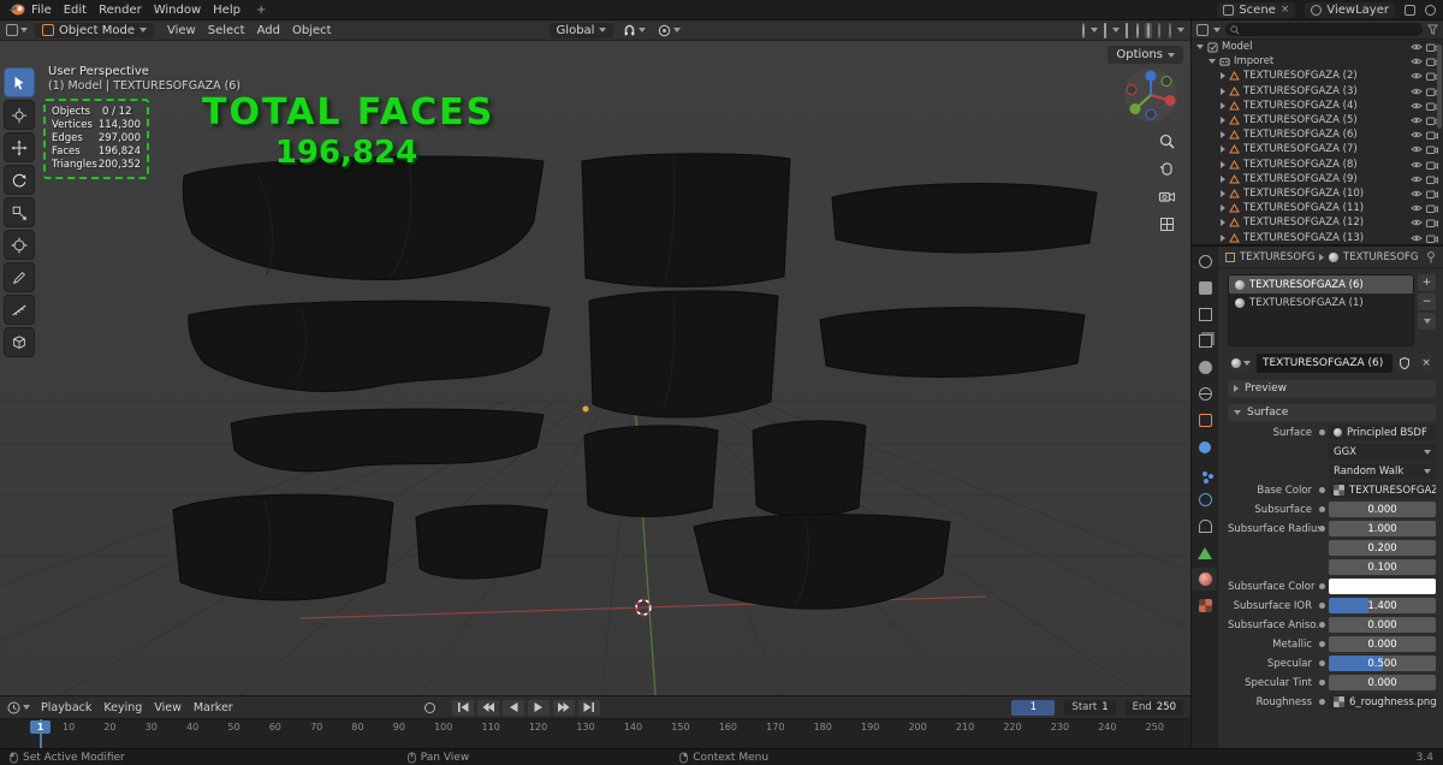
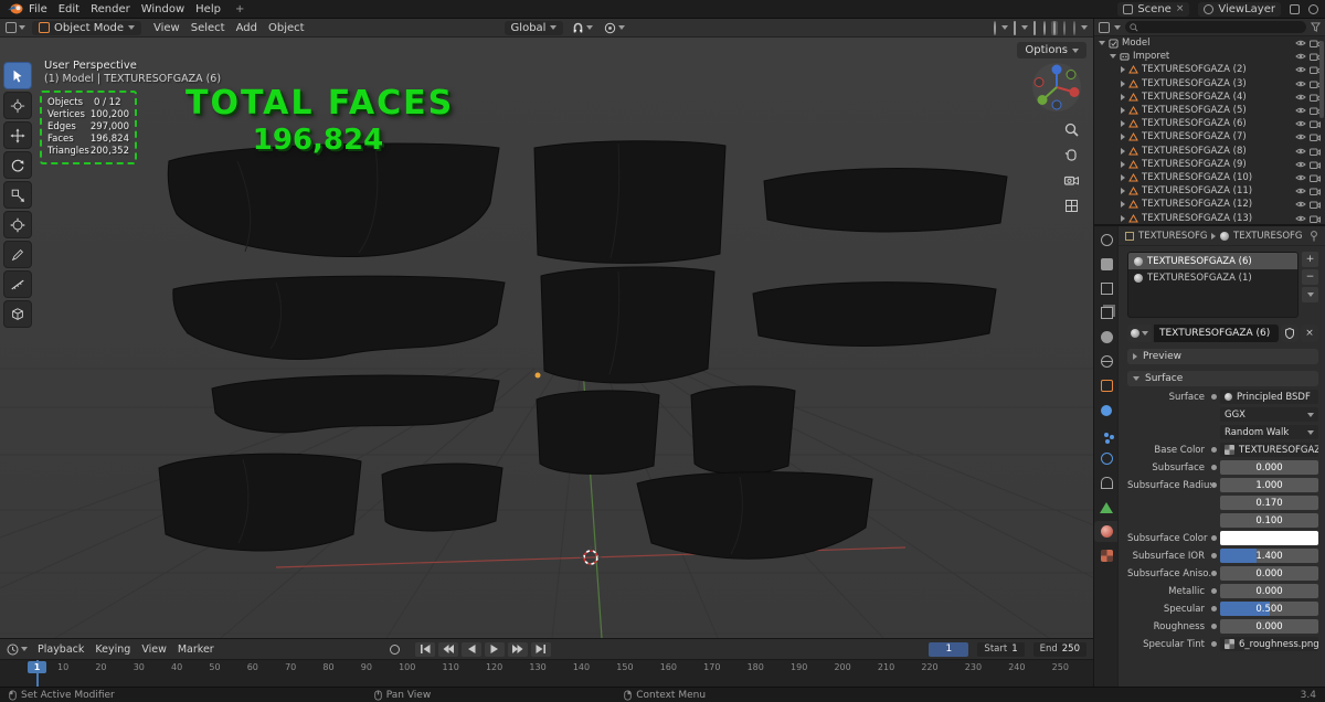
  File
  Edit
  Render
  Window
  Help
  +
  Scene
  ×
  ViewLayer
  Object Mode
  View
  Select
  Add
  Object
  Global
  Options
  User Perspective
  (1) Model | TEXTURESOFGAZA (6)
  Objects
  0 / 12
  Vertices
- 114,300
+ 100,200
  Edges
  297,000
  Faces
  196,824
  Triangles
  200,352
  TOTAL FACES
  196,824
  Model
  Imporet
  TEXTURESOFGAZA (2)
  TEXTURESOFGAZA (3)
  TEXTURESOFGAZA (4)
  TEXTURESOFGAZA (5)
  TEXTURESOFGAZA (6)
  TEXTURESOFGAZA (7)
  TEXTURESOFGAZA (8)
  TEXTURESOFGAZA (9)
  TEXTURESOFGAZA (10)
  TEXTURESOFGAZA (11)
  TEXTURESOFGAZA (12)
  TEXTURESOFGAZA (13)
  TEXTURESOFG
  TEXTURESOFG
  TEXTURESOFGAZA (6)
  TEXTURESOFGAZA (1)
  +
  −
  TEXTURESOFGAZA (6)
  ×
  Preview
  Surface
  Surface
  Principled BSDF
  GGX
  Random Walk
  Base Color
  Subsurface
  0.000
  Subsurface Radiu
  1.000
- 0.200
+ 0.170
  0.100
  Subsurface Color
  Subsurface IOR
  1.400
  Subsurface Aniso.
  0.000
  Metallic
  0.000
  Specular
  0.500
- Specular Tint
+ Roughness
  0.000
- Roughness
+ Specular Tint
  6_roughness.png
  Playback
  Keying
  View
  Marker
  1
  Start
  1
  End
  250
  10
  20
  30
  40
  50
  60
  70
  80
  90
  100
  110
  120
  130
  140
  150
  160
  170
  180
  190
  200
  210
  220
  230
  240
  250
  1
  Set Active Modifier
  Pan View
  Context Menu
  3.4
